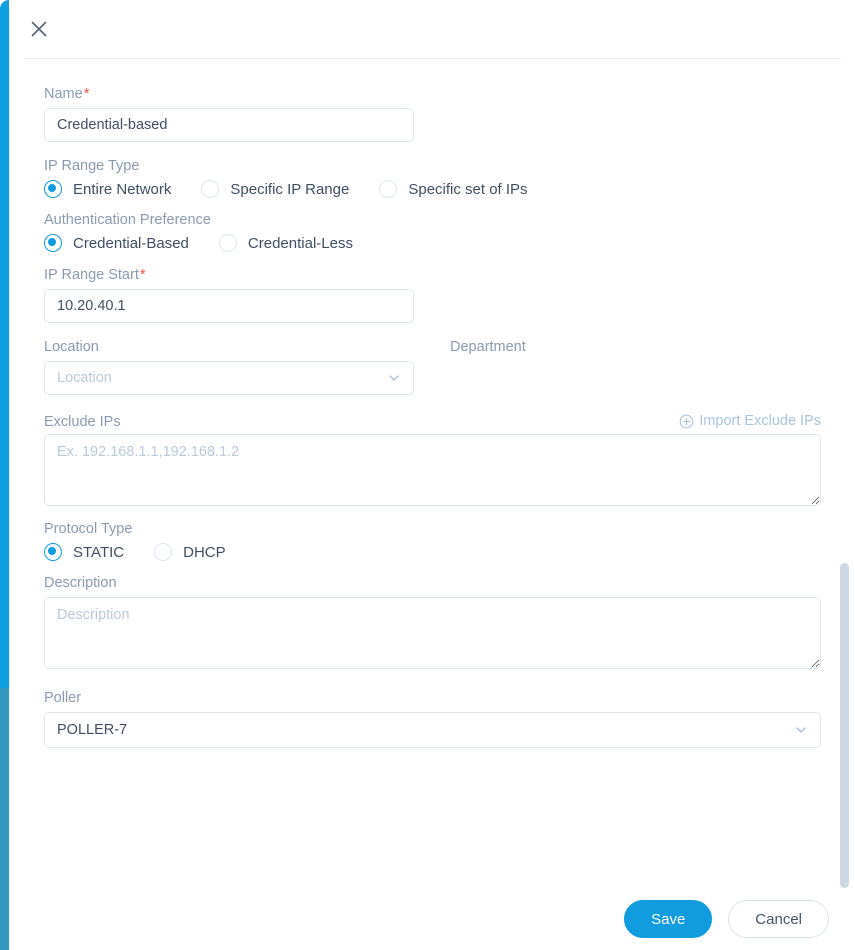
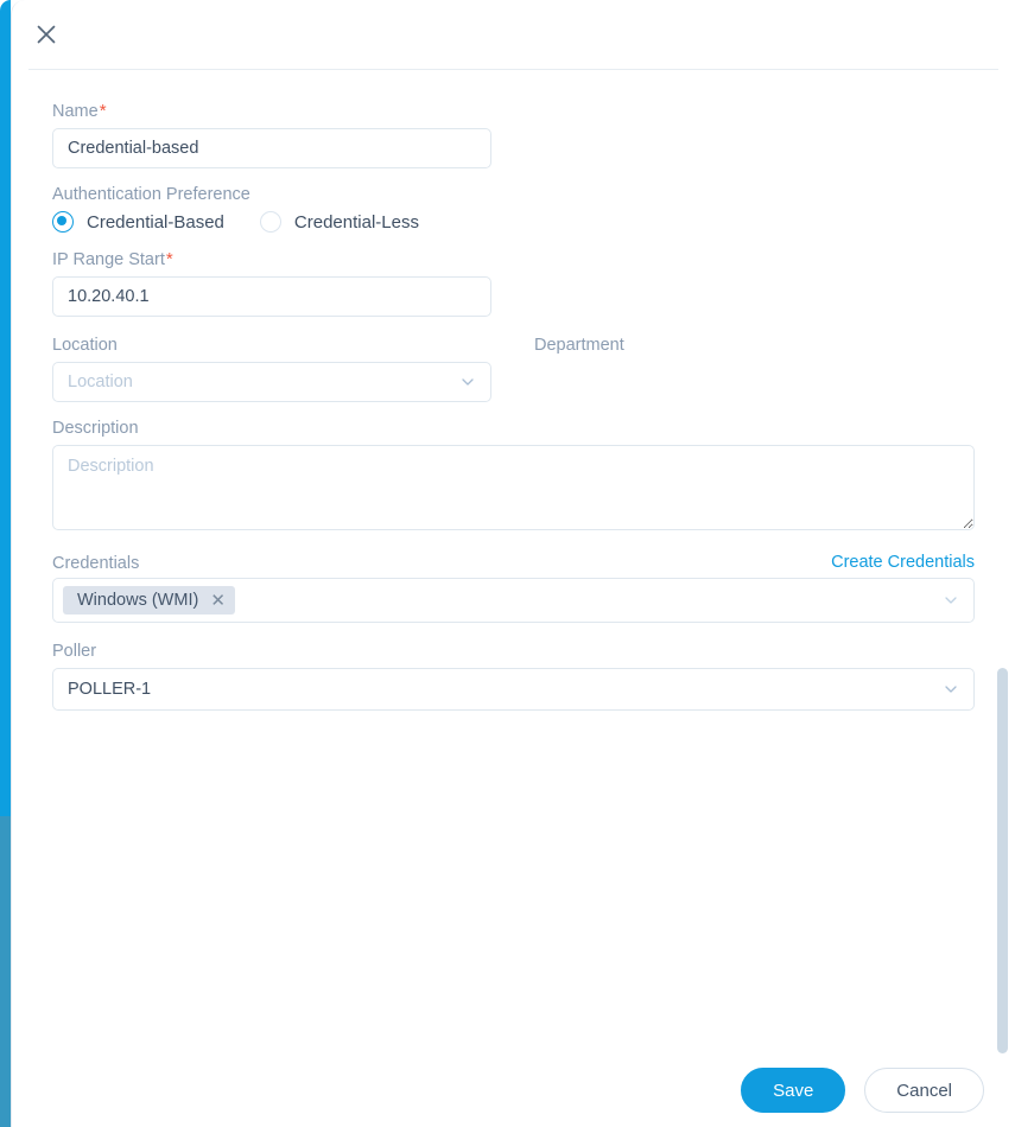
  Name*
  Credential-based
- IP Range Type
- Entire Network
- Specific IP Range
- Specific set of IPs
  Authentication Preference
  Credential-Based
  Credential-Less
  IP Range Start*
  10.20.40.1
  Location
  Location
  Department
- Exclude IPs
- Import Exclude IPs
- Ex. 192.168.1.1,192.168.1.2
- Protocol Type
- STATIC
- DHCP
  Description
  Description
+ Credentials
+ Create Credentials
+ Windows (WMI)
+ ✕
  Poller
- POLLER-7
+ POLLER-1
  Save
  Cancel
